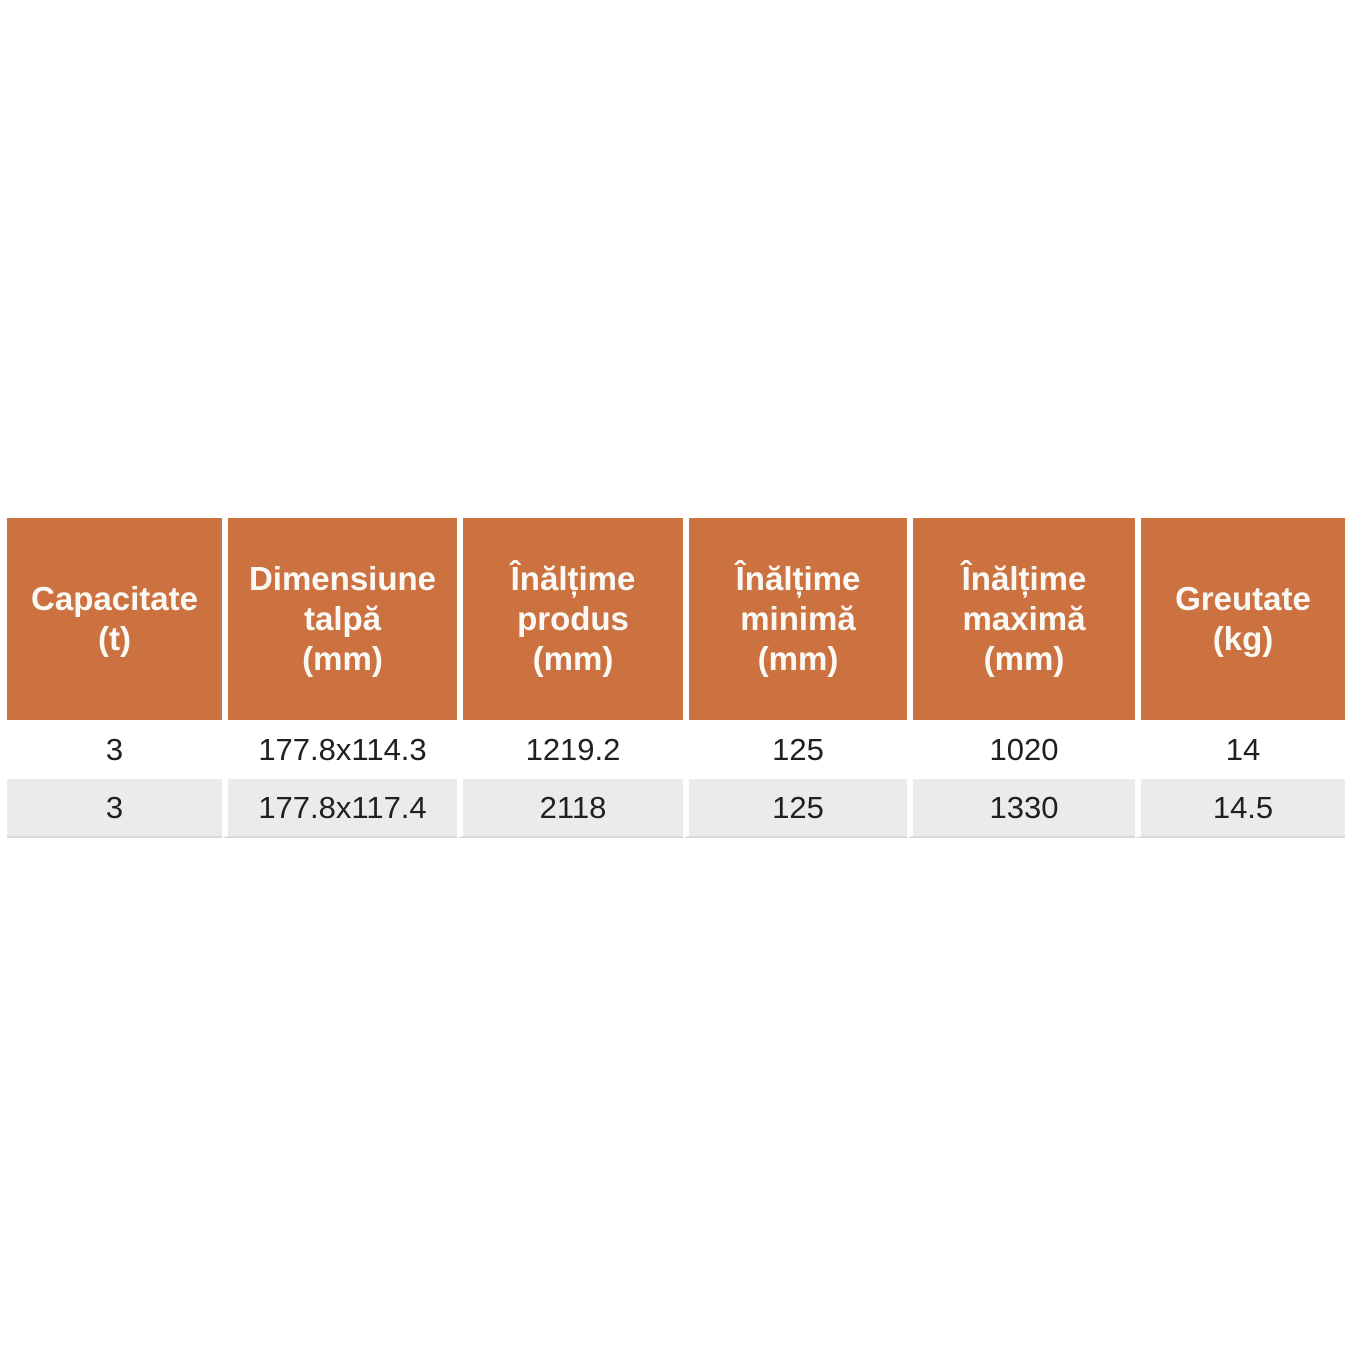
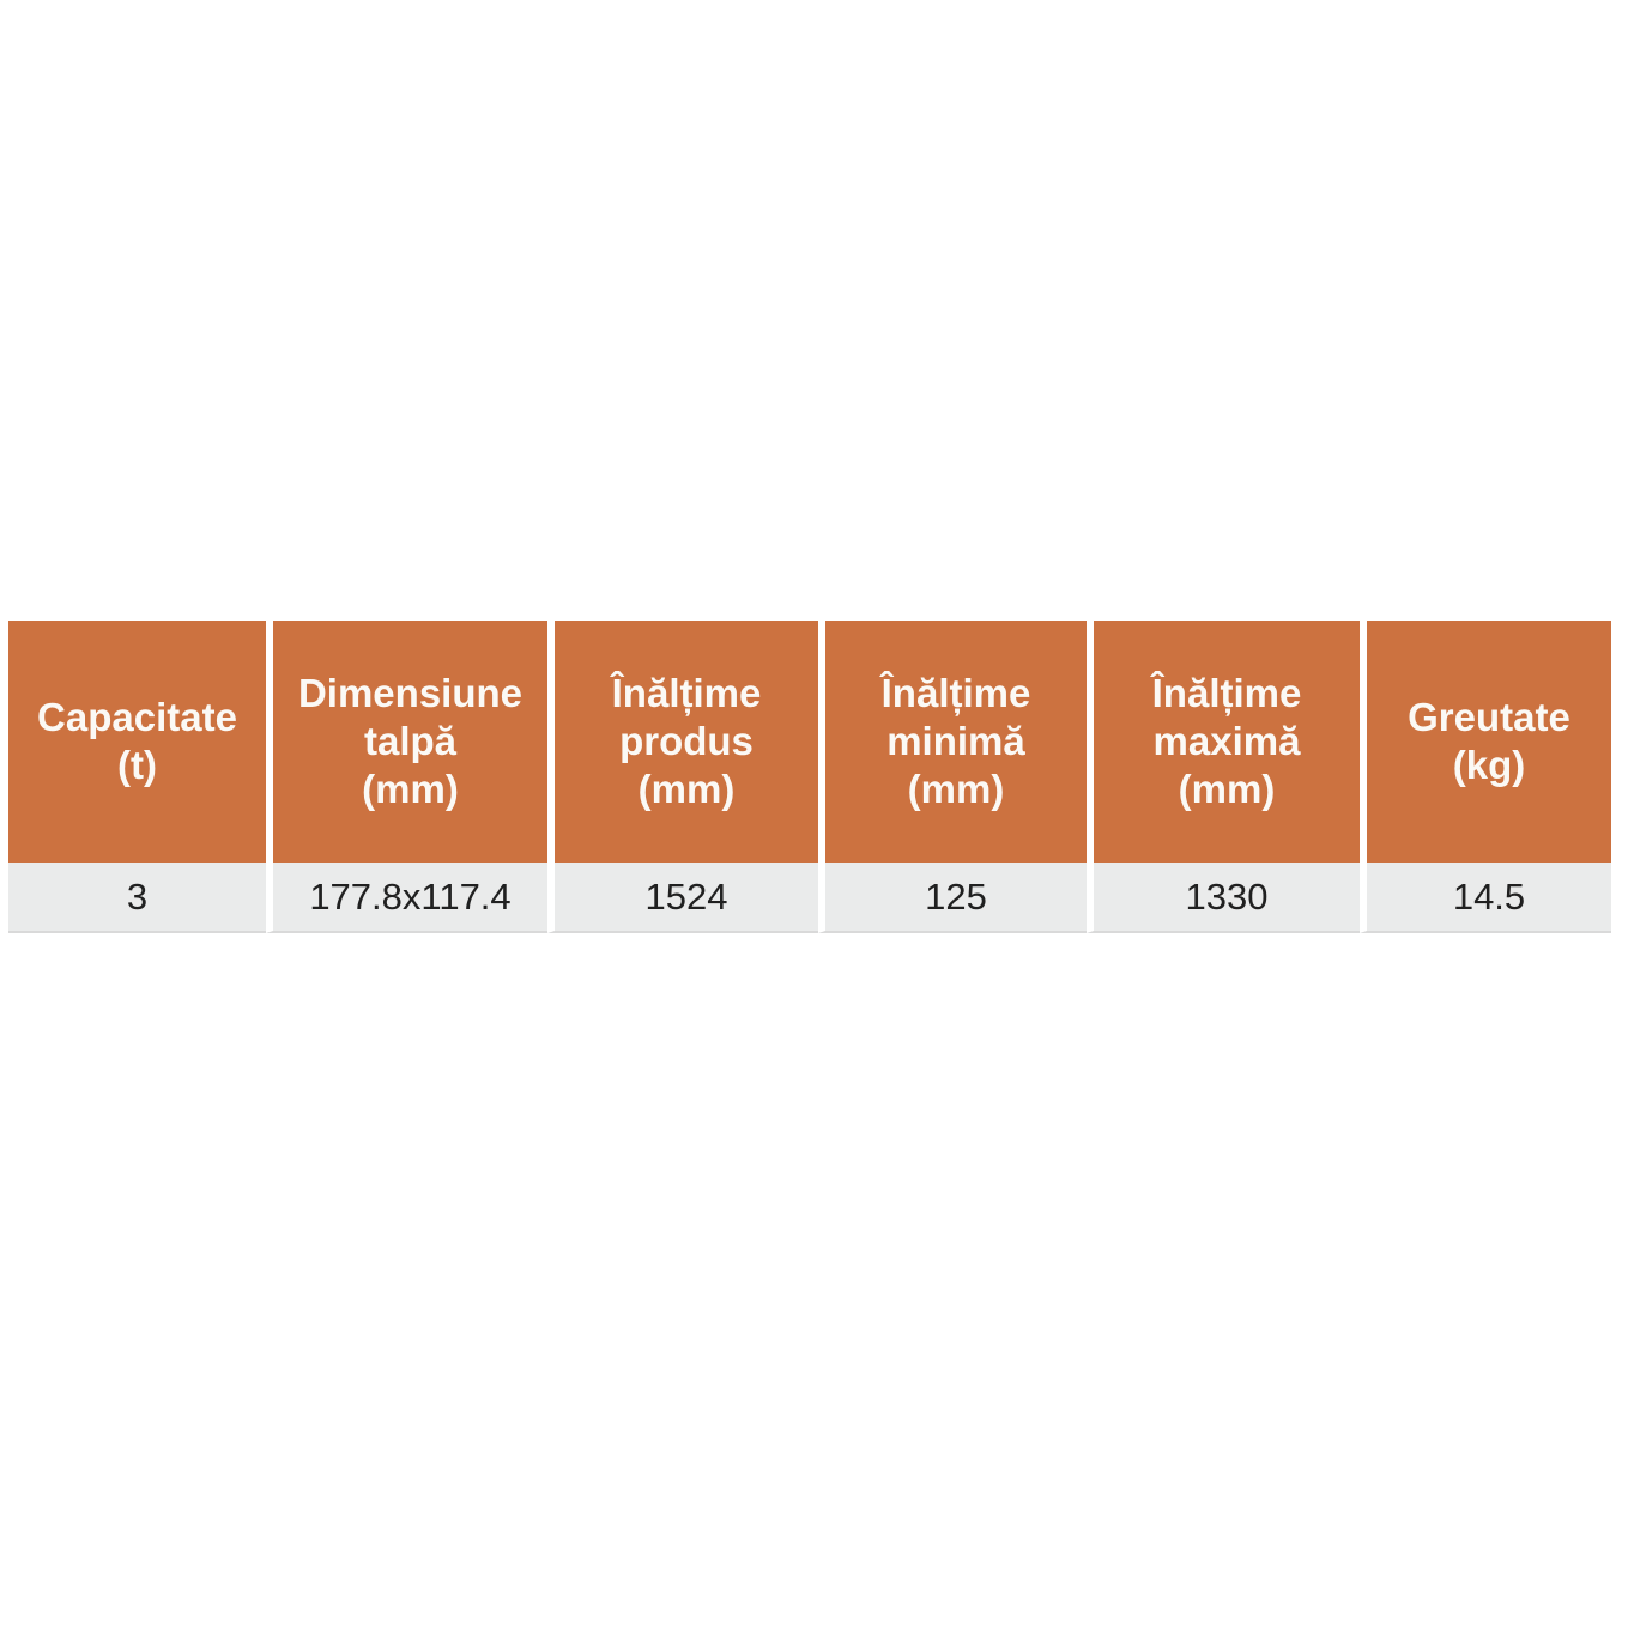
  Capacitate (t)	Dimensiune talpă (mm)	Înălțime produs (mm)	Înălțime minimă (mm)	Înălțime maximă (mm)	Greutate (kg)
- 3	177.8x114.3	1219.2	125	1020	14
- 3	177.8x117.4	2118	125	1330	14.5
+ 3	177.8x117.4	1524	125	1330	14.5
